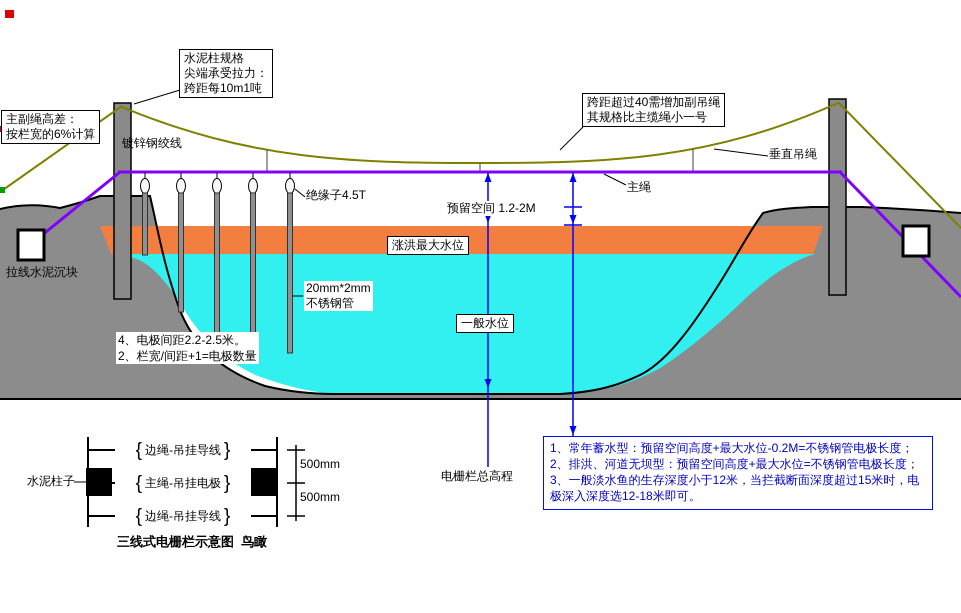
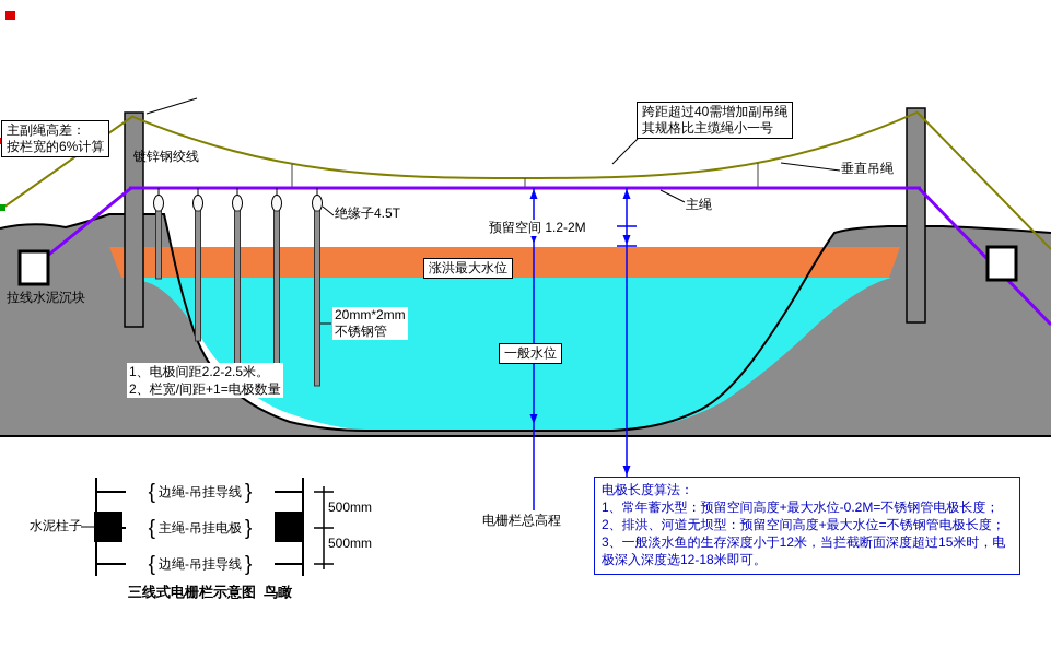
- 水泥柱规格
- 尖端承受拉力：
- 跨距每10m1吨
  主副绳高差：
  按栏宽的6%计算
  跨距超过40需增加副吊绳
  其规格比主缆绳小一号
  镀锌钢绞线
  绝缘子4.5T
  垂直吊绳
  主绳
  预留空间 1.2-2M
  涨洪最大水位
  一般水位
  20mm*2mm
  不锈钢管
  拉线水泥沉块
- 4、电极间距2.2-2.5米。
+ 1、电极间距2.2-2.5米。
  2、栏宽/间距+1=电极数量
  电栅栏总高程
+ 电极长度算法：
  1、常年蓄水型：预留空间高度+最大水位-0.2M=不锈钢管电极长度；
  2、排洪、河道无坝型：预留空间高度+最大水位=不锈钢管电极长度；
  3、一般淡水鱼的生存深度小于12米，当拦截断面深度超过15米时，电极深入深度选12-18米即可。
  水泥柱子
  {
  边绳-吊挂导线
  }
  {
  主绳-吊挂电极
  }
  {
  边绳-吊挂导线
  }
  500mm
  500mm
  三线式电栅栏示意图 鸟瞰
